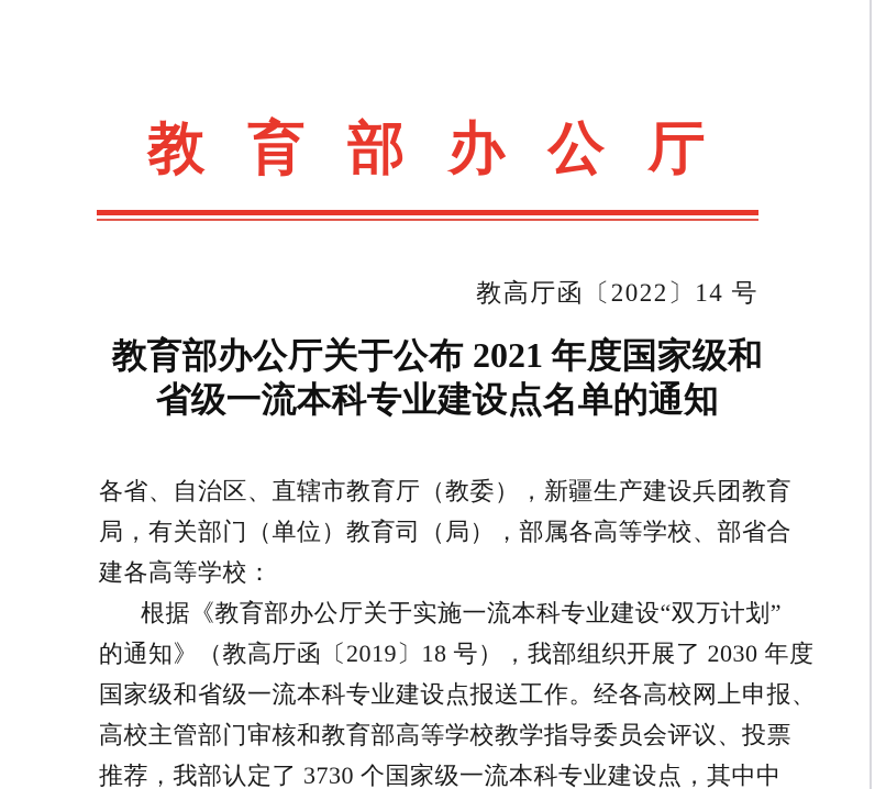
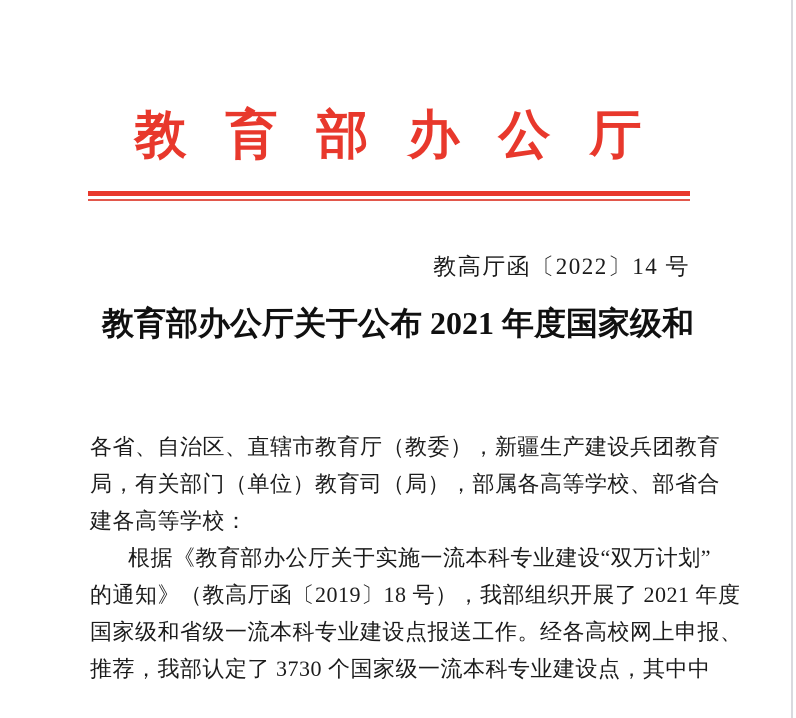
  教育部办公厅
  教高厅函〔2022〕14 号
  教育部办公厅关于公布 2021 年度国家级和
- 省级一流本科专业建设点名单的通知
  各省、自治区、直辖市教育厅（教委），新疆生产建设兵团教育
  局，有关部门（单位）教育司（局），部属各高等学校、部省合
  建各高等学校：
  根据《教育部办公厅关于实施一流本科专业建设“双万计划”
- 的通知》（教高厅函〔2019〕18 号），我部组织开展了 2030 年度
+ 的通知》（教高厅函〔2019〕18 号），我部组织开展了 2021 年度
  国家级和省级一流本科专业建设点报送工作。经各高校网上申报、
- 高校主管部门审核和教育部高等学校教学指导委员会评议、投票
  推荐，我部认定了 3730 个国家级一流本科专业建设点，其中中
